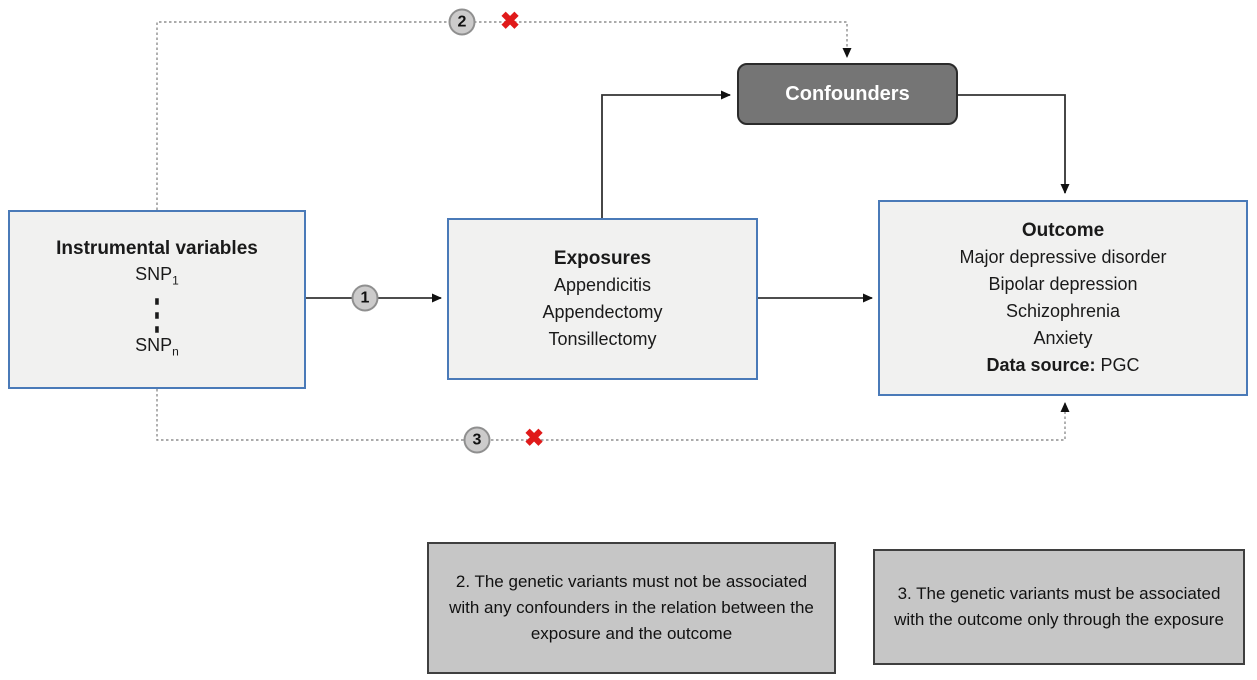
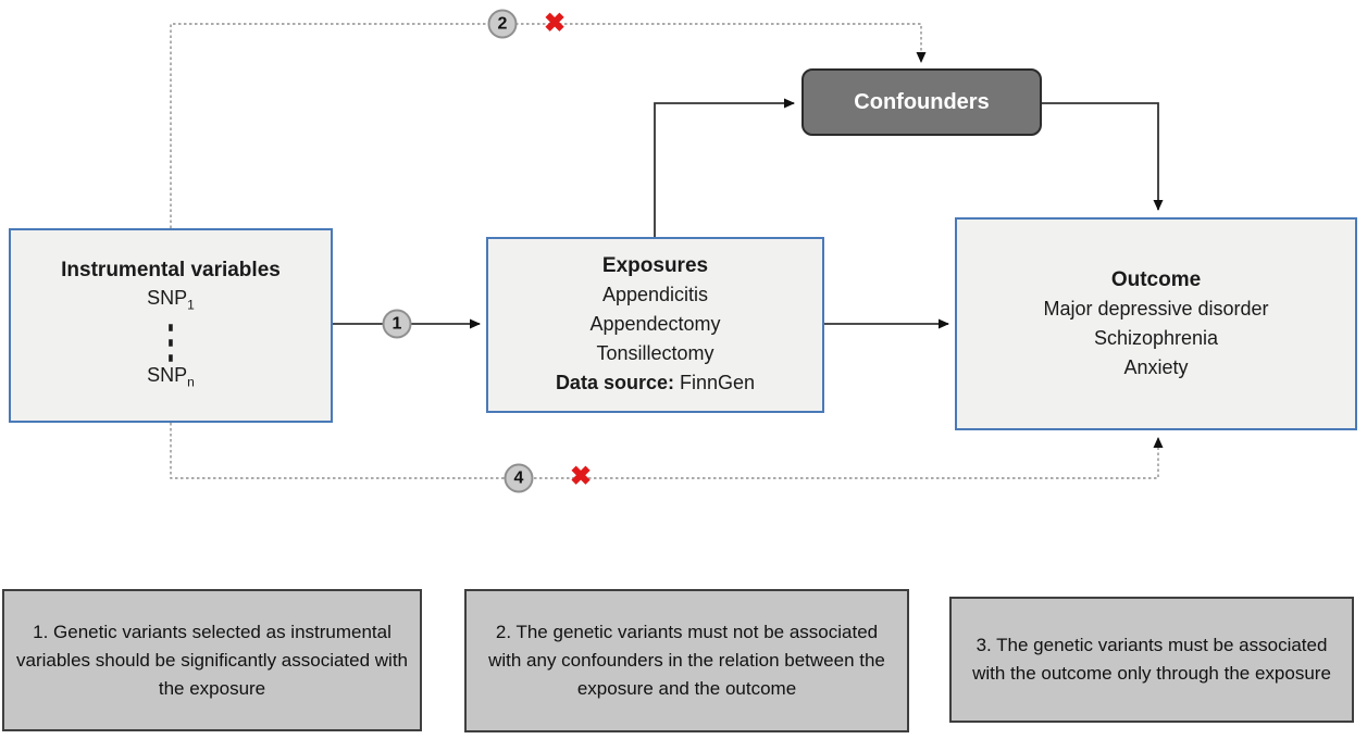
  Instrumental variables
  SNP1
  ⋮
  SNPn
  Exposures
  Appendicitis
  Appendectomy
  Tonsillectomy
+ Data source: FinnGen
  Outcome
  Major depressive disorder
- Bipolar depression
  Schizophrenia
  Anxiety
- Data source: PGC
  Confounders
  1
  2
- 3
+ 4
  ✖
  ✖
+ 1. Genetic variants selected as instrumental variables should be significantly associated with the exposure
  2. The genetic variants must not be associated with any confounders in the relation between the exposure and the outcome
  3. The genetic variants must be associated with the outcome only through the exposure
